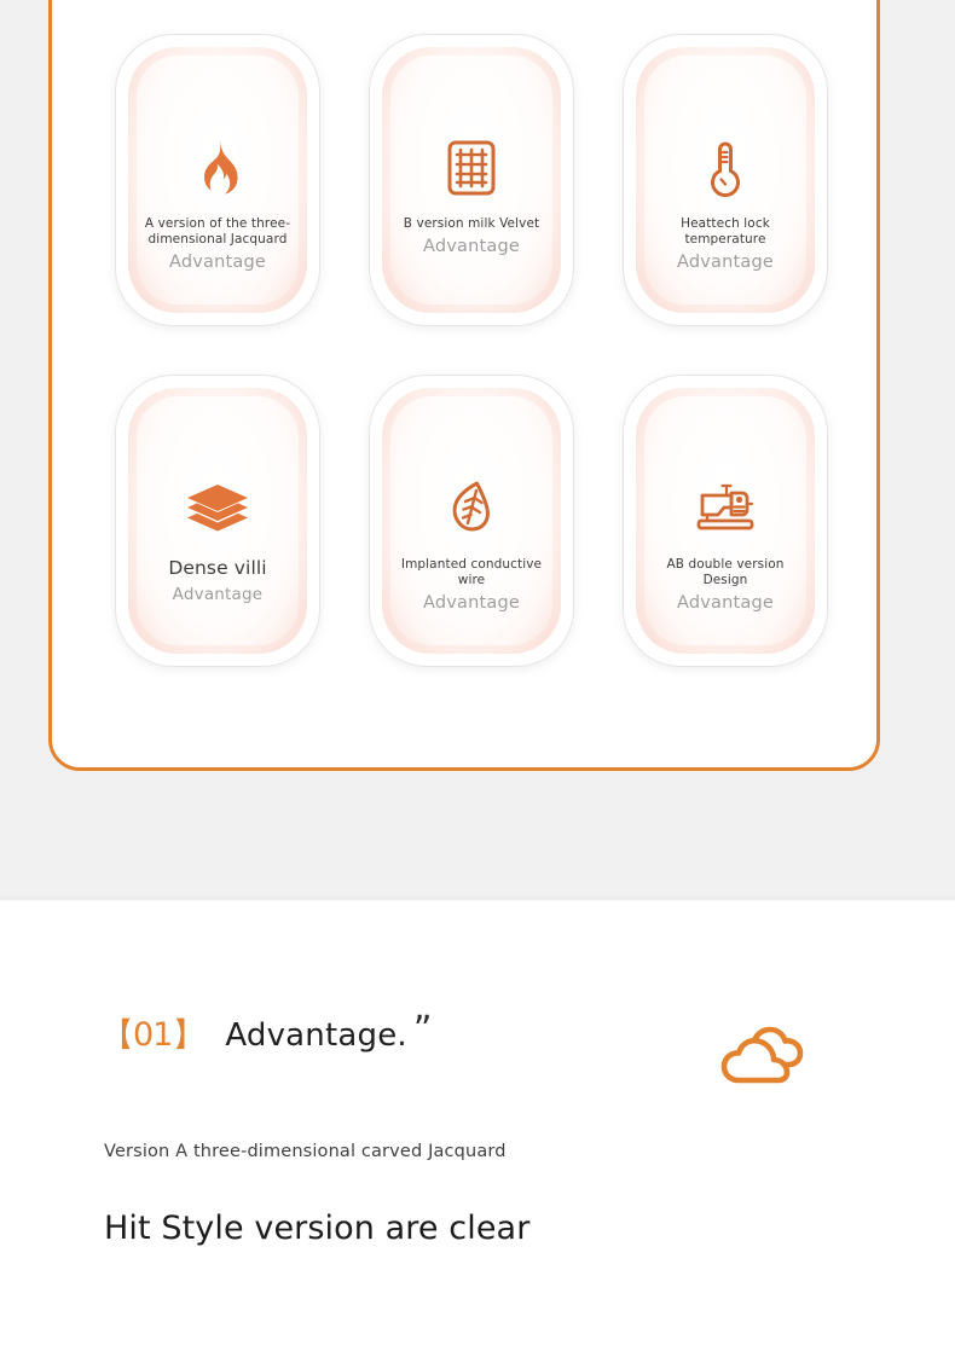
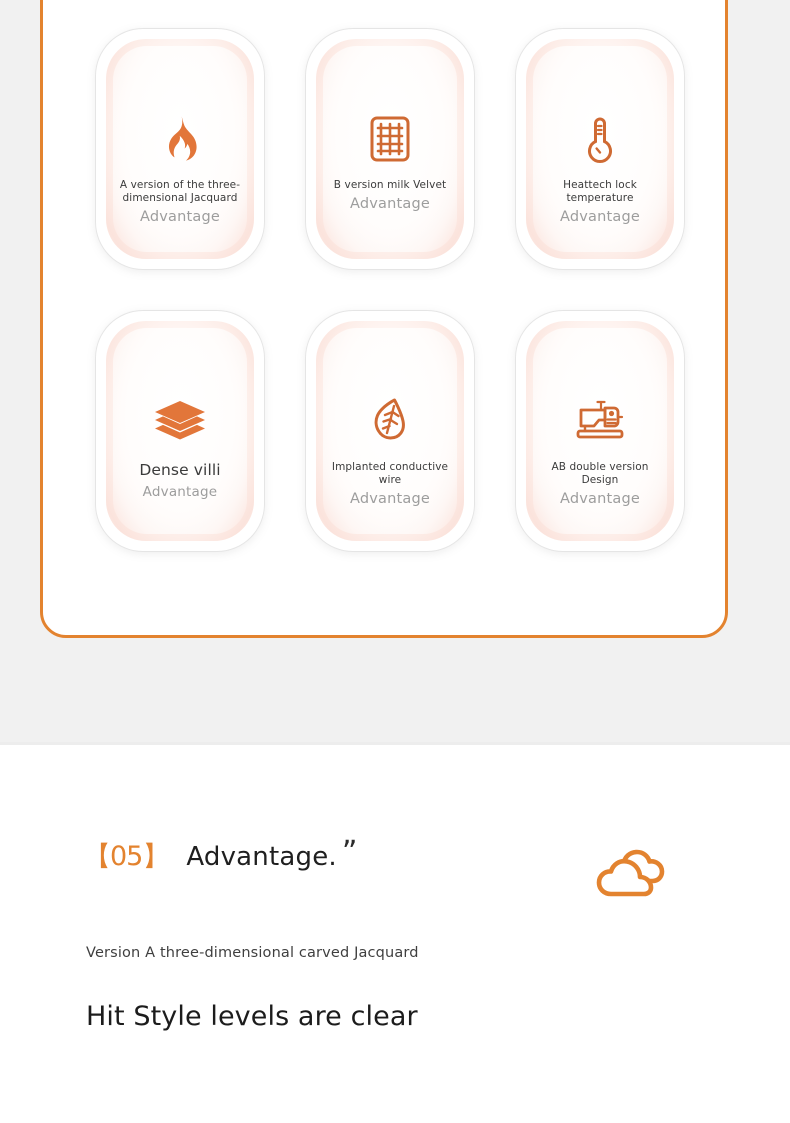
  A version of the three-dimensional Jacquard
  Advantage
  B version milk Velvet
  Advantage
  Heattech lock temperature
  Advantage
  Dense villi
  Advantage
  Implanted conductive wire
  Advantage
  AB double version Design
  Advantage
- 【01】
+ 【05】
  Advantage.
  ”
  Version A three-dimensional carved Jacquard
- Hit Style version are clear
+ Hit Style levels are clear
